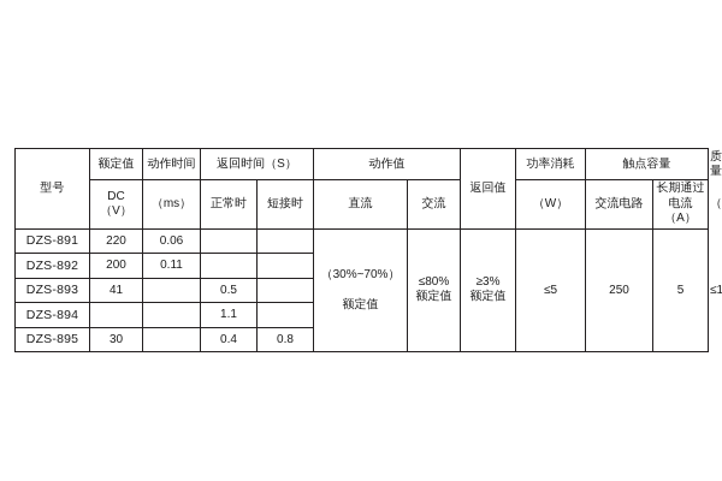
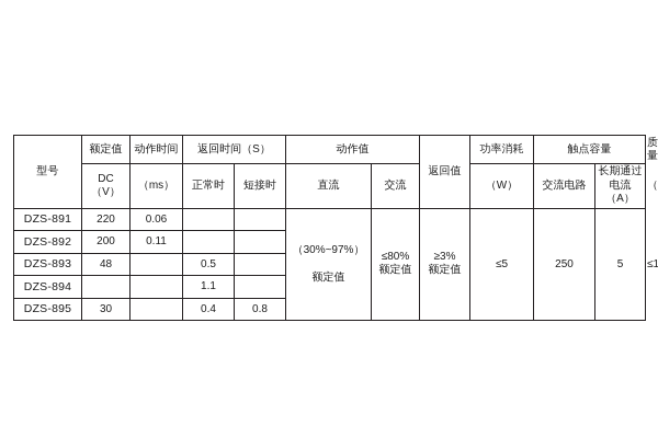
  型号	额定值	动作时间	返回时间（S）	动作值	返回值	功率消耗	触点容量	质量
  DC（V）	（ms）	正常时	短接时	直流	交流	（W）	交流电路	长期通过 电流（A）	（
- DZS-891	220	0.06			（30%~70%） 额定值	≤80% 额定值	≥3% 额定值	≤5	250	5	≤1
+ DZS-891	220	0.06			（30%~97%） 额定值	≤80% 额定值	≥3% 额定值	≤5	250	5	≤1
  DZS-892	200	0.11
- DZS-893	41		0.5
+ DZS-893	48		0.5
  DZS-894			1.1
  DZS-895	30		0.4	0.8
